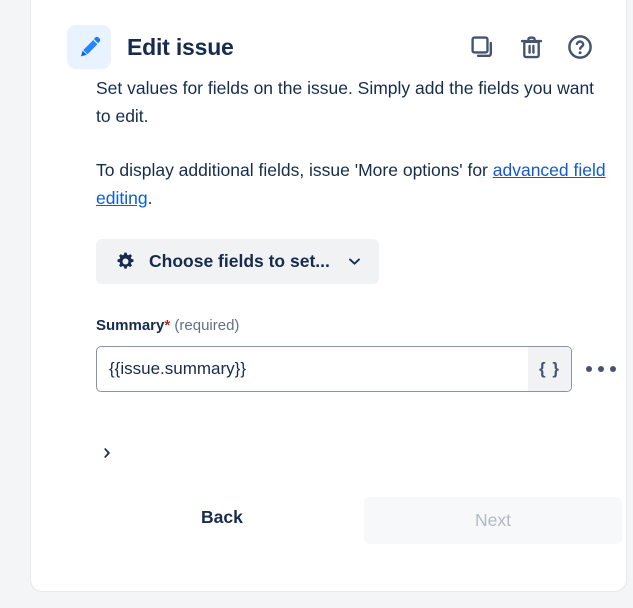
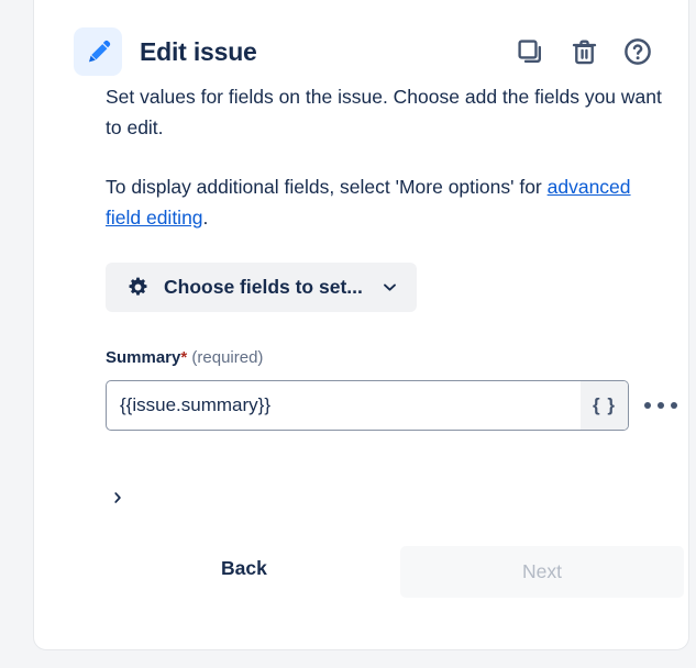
  Edit issue
- Set values for fields on the issue. Simply add the fields you want to edit.
+ Set values for fields on the issue. Choose add the fields you want to edit.
- To display additional fields, issue 'More options' for advanced field editing.
+ To display additional fields, select 'More options' for advanced field editing.
  Choose fields to set...
  Summary* (required)
  {{issue.summary}}
  { }
  Back
  Next
